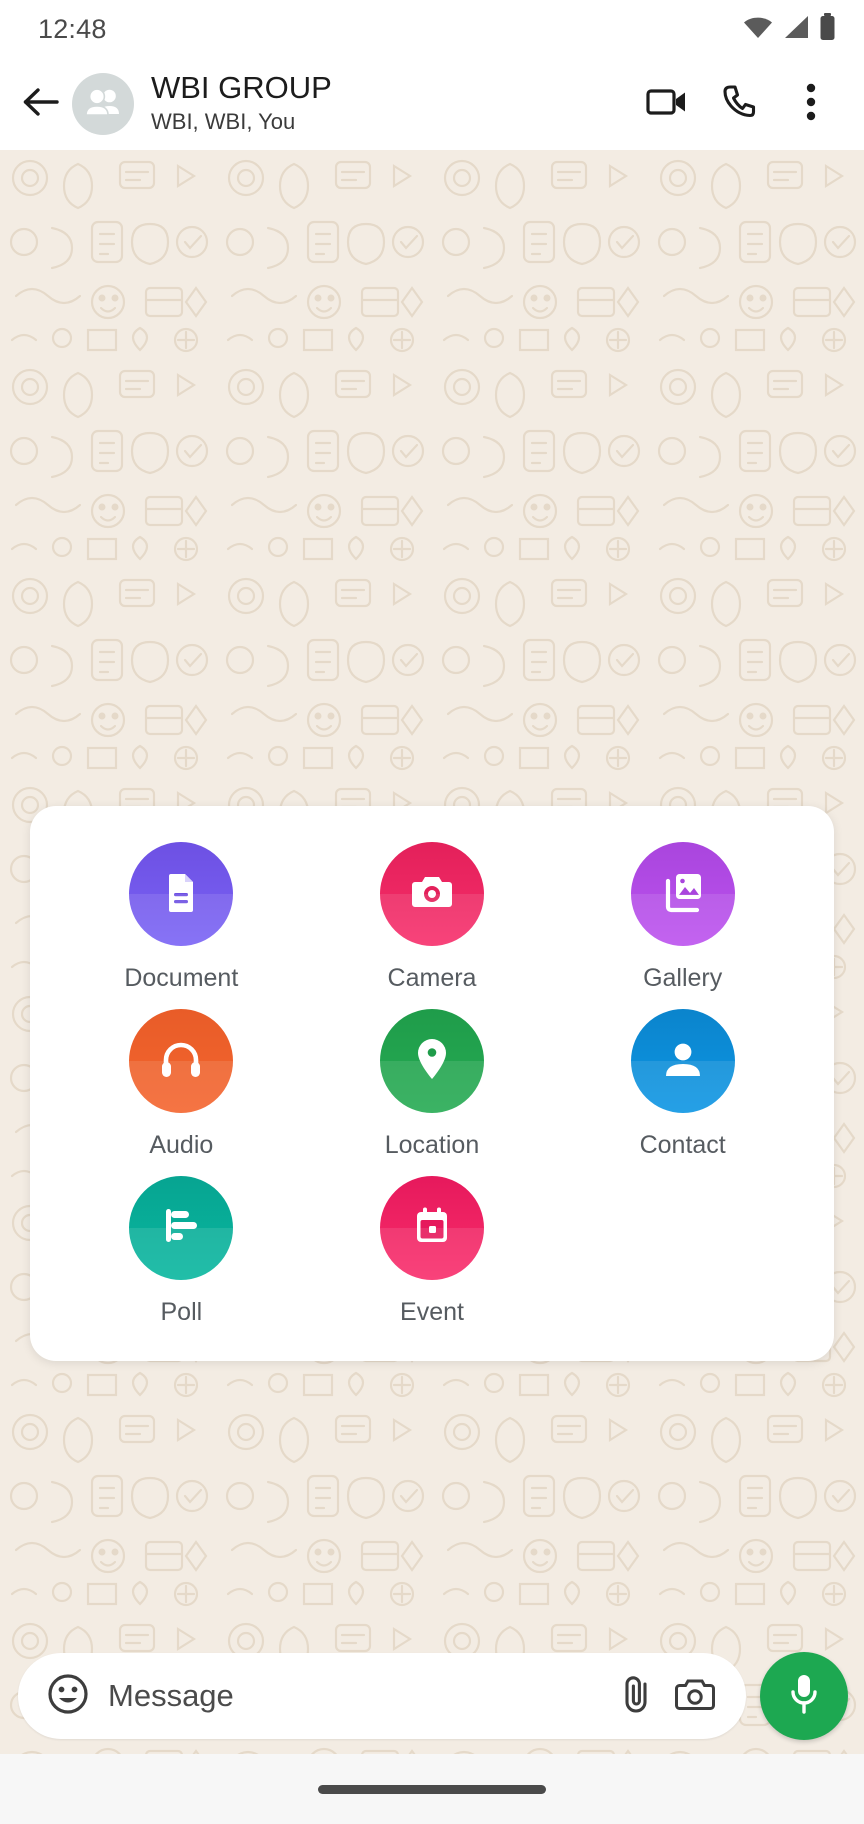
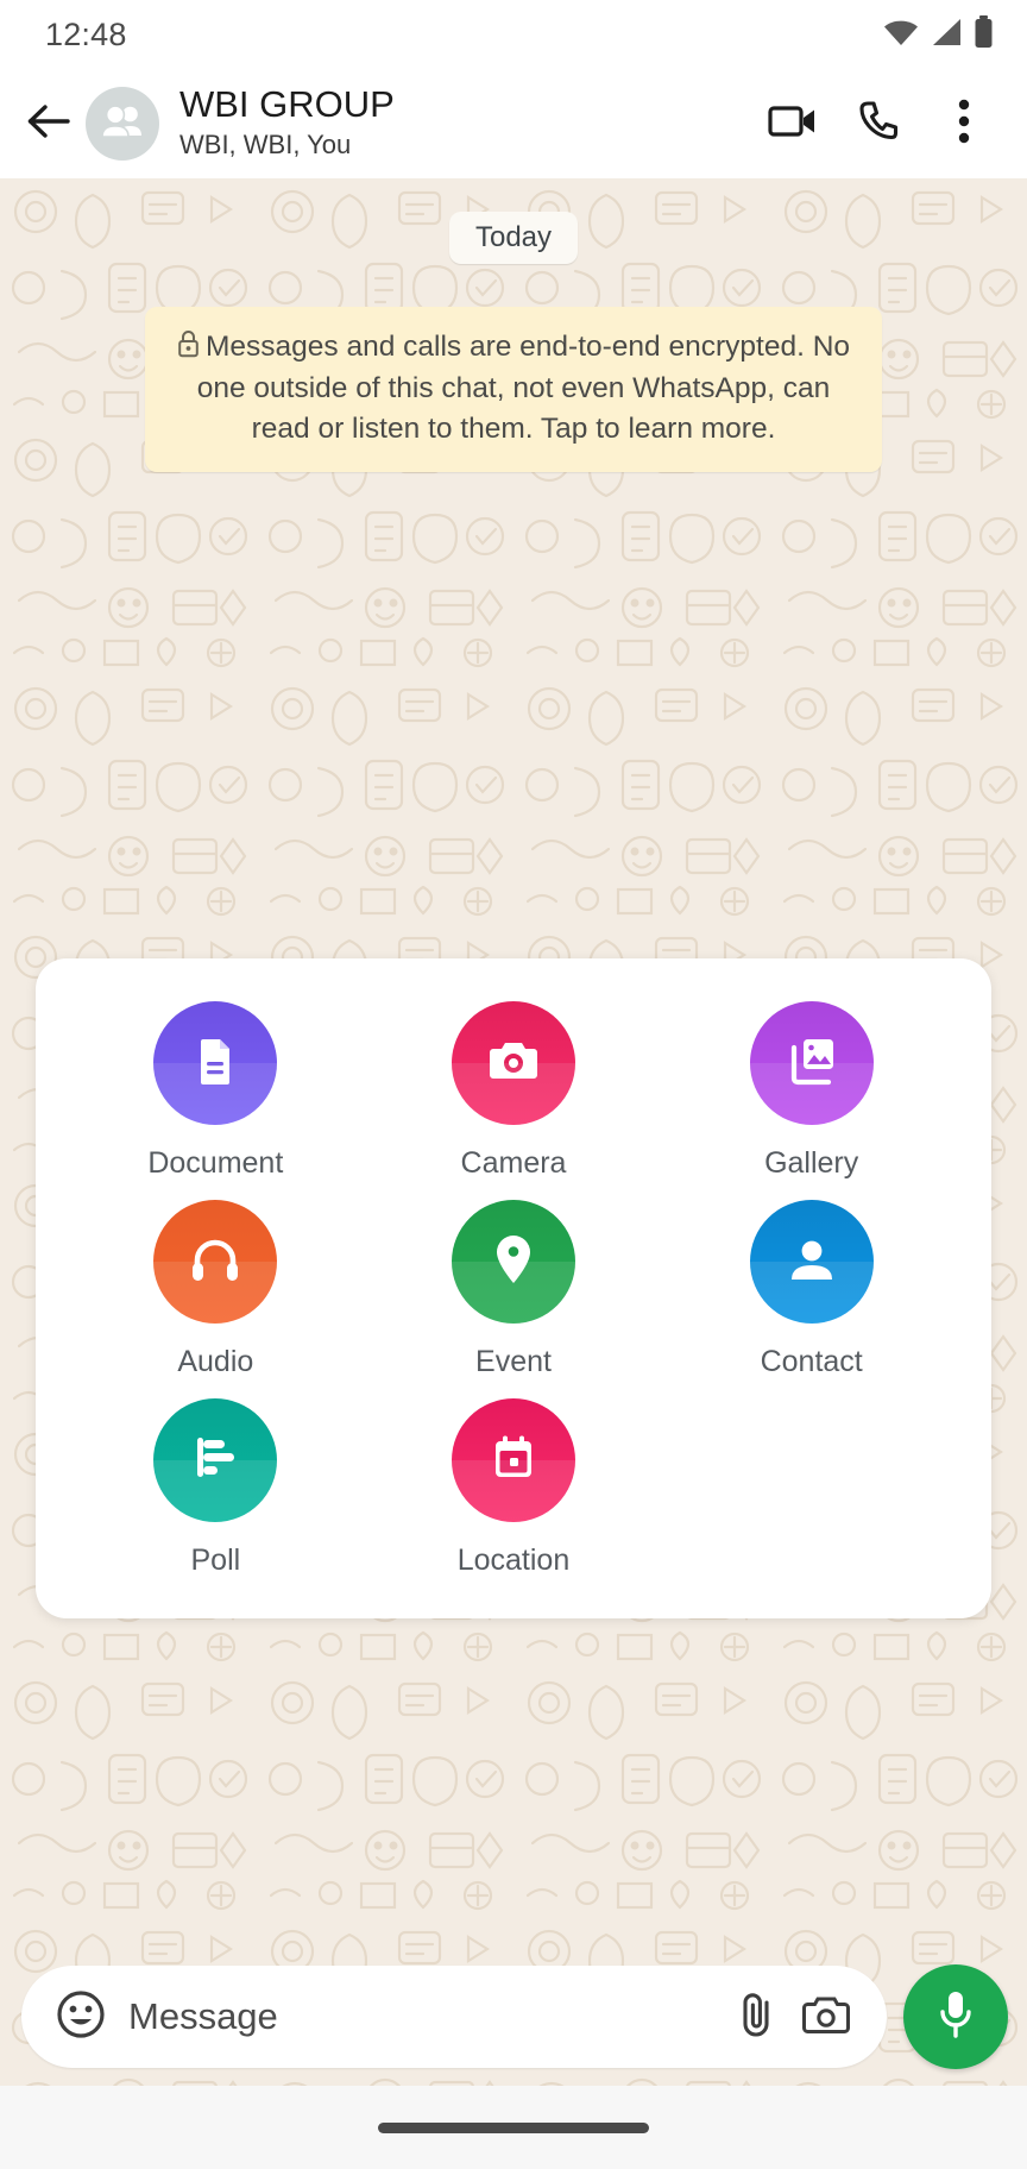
  12:48
  WBI GROUP
  WBI, WBI, You
+ Today
+ Messages and calls are end-to-end encrypted. No one outside of this chat, not even WhatsApp, can read or listen to them. Tap to learn more.
  Document
  Camera
  Gallery
  Audio
- Location
+ Event
  Contact
  Poll
- Event
+ Location
  Message
